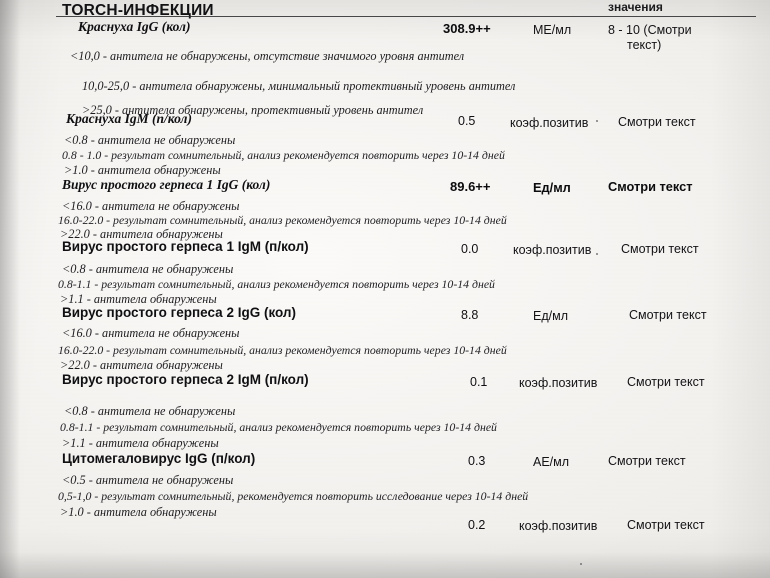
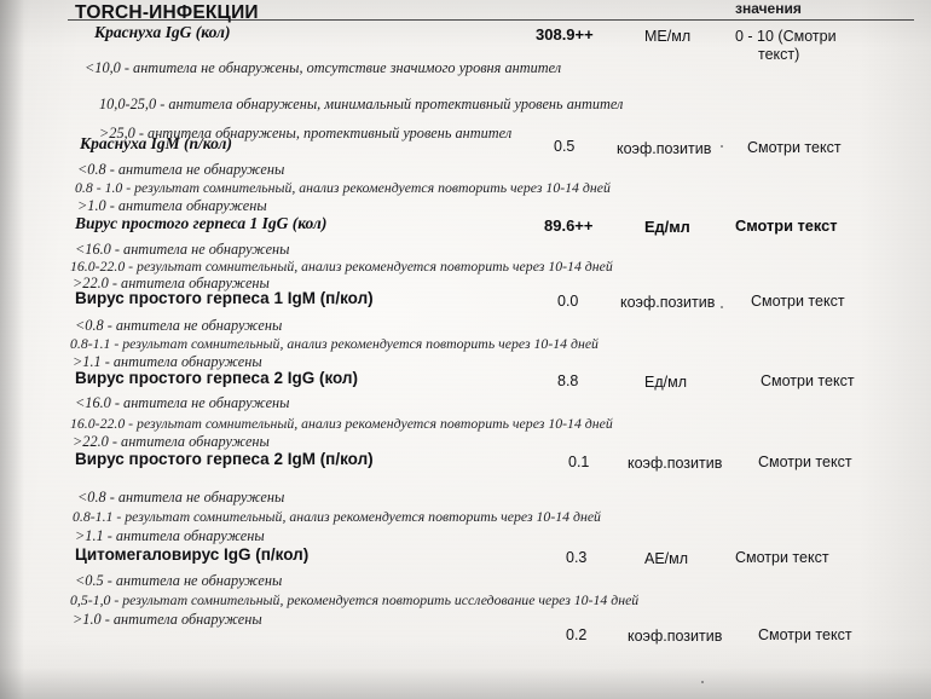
  TORCH-ИНФЕКЦИИ
  значения
  Краснуха IgG (кол)
  308.9++
  МЕ/мл
- 8 - 10 (Смотри
+ 0 - 10 (Смотри
  текст)
  <10,0 - антитела не обнаружены, отсутствие значимого уровня антител
  10,0-25,0 - антитела обнаружены, минимальный протективный уровень антител
  >25,0 - антитела обнаружены, протективный уровень антител
  Краснуха IgM (п/кол)
  0.5
  коэф.позитив
  Смотри текст
  <0.8 - антитела не обнаружены
  0.8 - 1.0 - результат сомнительный, анализ рекомендуется повторить через 10-14 дней
  >1.0 - антитела обнаружены
  Вирус простого герпеса 1 IgG (кол)
  89.6++
  Ед/мл
  Смотри текст
  <16.0 - антитела не обнаружены
  16.0-22.0 - результат сомнительный, анализ рекомендуется повторить через 10-14 дней
  >22.0 - антитела обнаружены
  Вирус простого герпеса 1 IgM (п/кол)
  0.0
  коэф.позитив
  Смотри текст
  <0.8 - антитела не обнаружены
  0.8-1.1 - результат сомнительный, анализ рекомендуется повторить через 10-14 дней
  >1.1 - антитела обнаружены
  Вирус простого герпеса 2 IgG (кол)
  8.8
  Ед/мл
  Смотри текст
  <16.0 - антитела не обнаружены
  16.0-22.0 - результат сомнительный, анализ рекомендуется повторить через 10-14 дней
  >22.0 - антитела обнаружены
  Вирус простого герпеса 2 IgM (п/кол)
  0.1
  коэф.позитив
  Смотри текст
  <0.8 - антитела не обнаружены
  0.8-1.1 - результат сомнительный, анализ рекомендуется повторить через 10-14 дней
  >1.1 - антитела обнаружены
  Цитомегаловирус IgG (п/кол)
  0.3
  АЕ/мл
  Смотри текст
  <0.5 - антитела не обнаружены
  0,5-1,0 - результат сомнительный, рекомендуется повторить исследование через 10-14 дней
  >1.0 - антитела обнаружены
  0.2
  коэф.позитив
  Смотри текст
